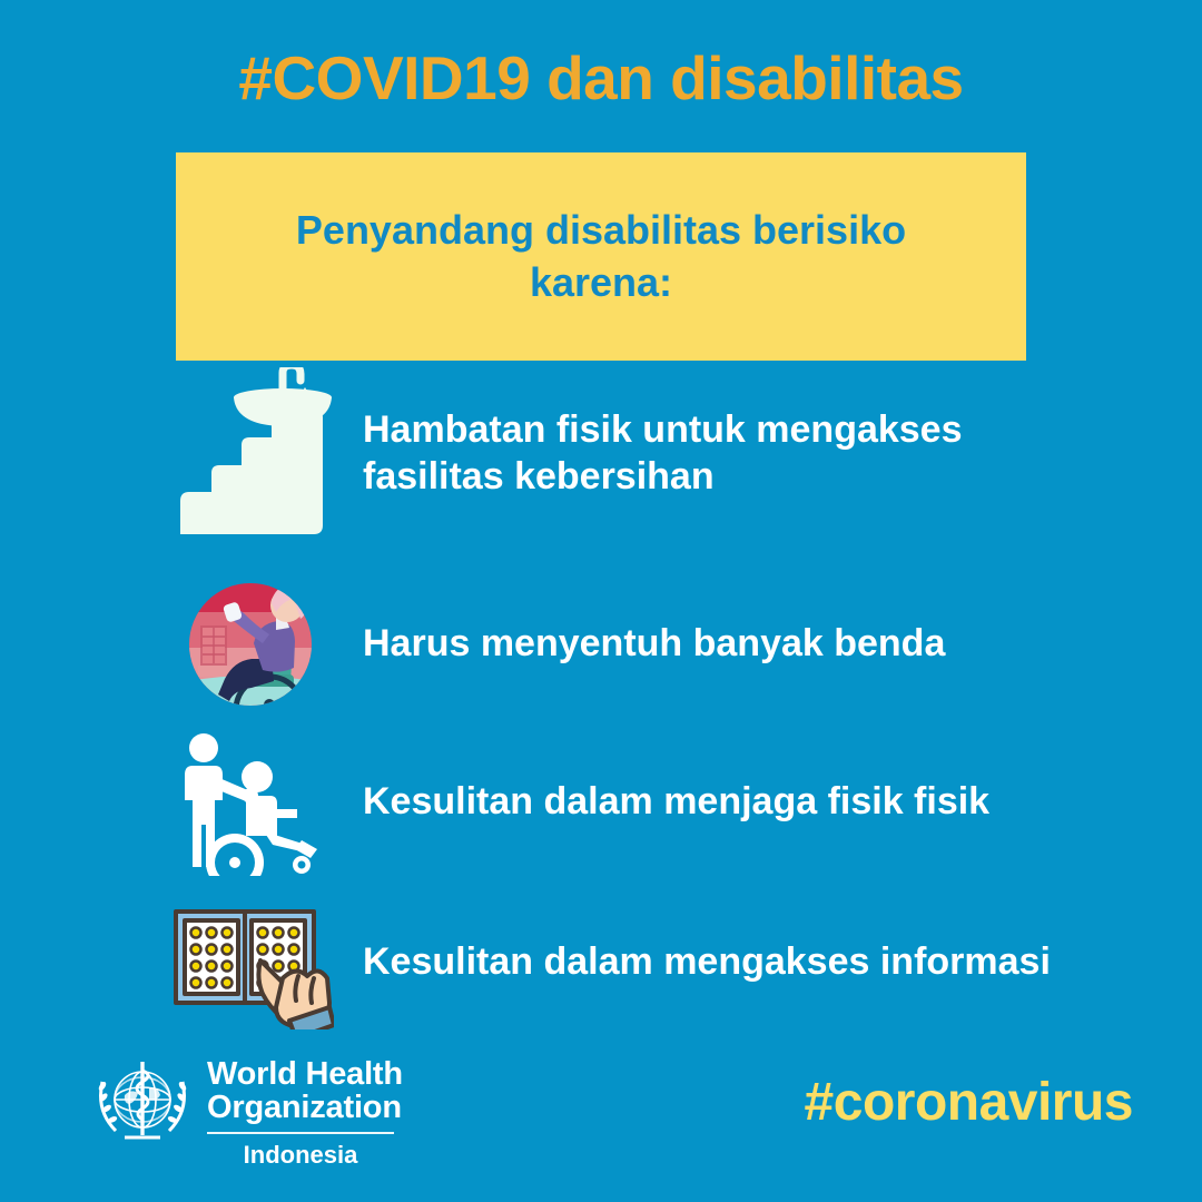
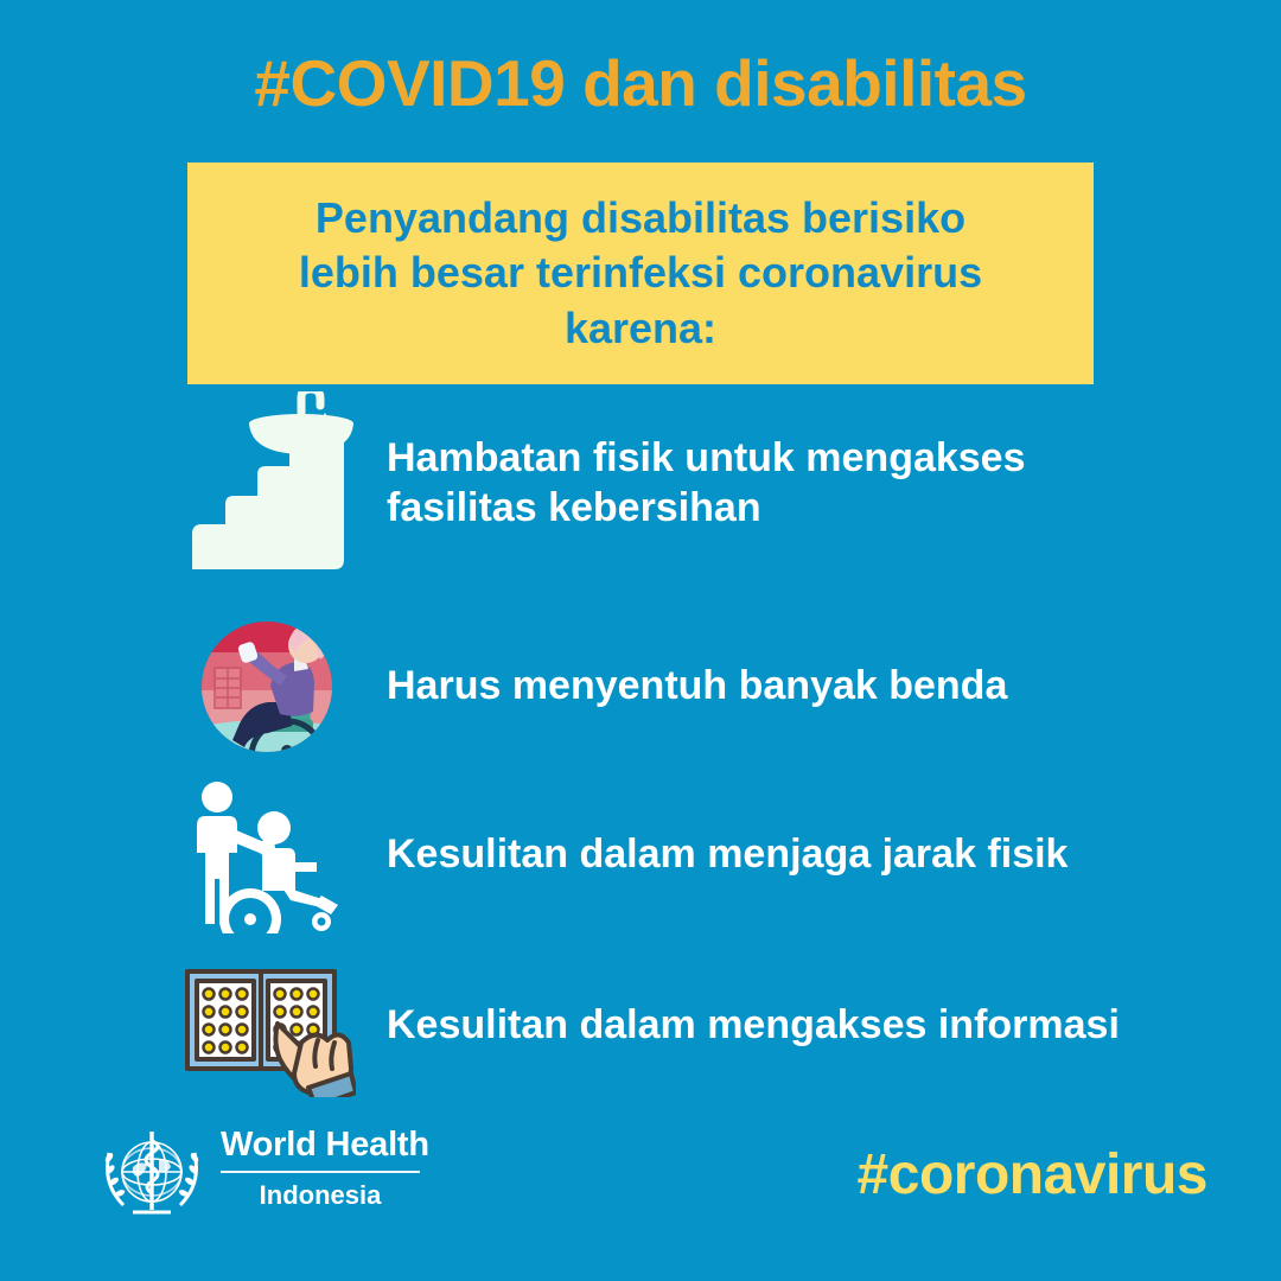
  #COVID19 dan disabilitas
  Penyandang disabilitas berisiko
+ lebih besar terinfeksi coronavirus
  karena:
  Hambatan fisik untuk mengakses
  fasilitas kebersihan
  Harus menyentuh banyak benda
- Kesulitan dalam menjaga fisik fisik
+ Kesulitan dalam menjaga jarak fisik
  Kesulitan dalam mengakses informasi
  World Health
- Organization
  Indonesia
  #coronavirus
